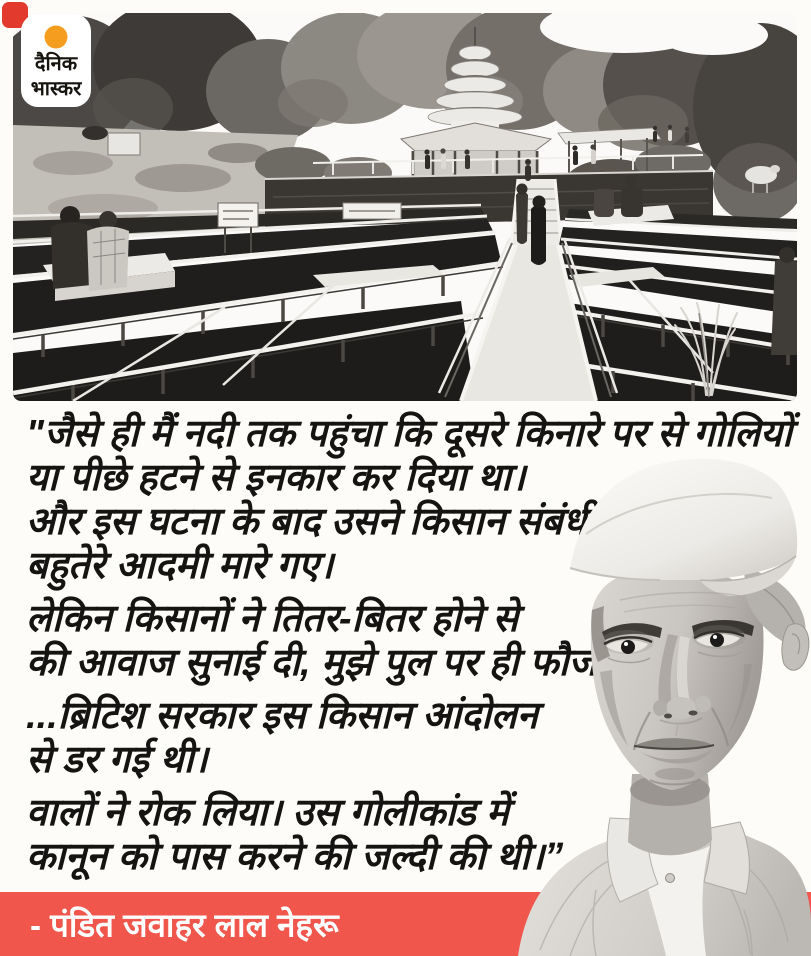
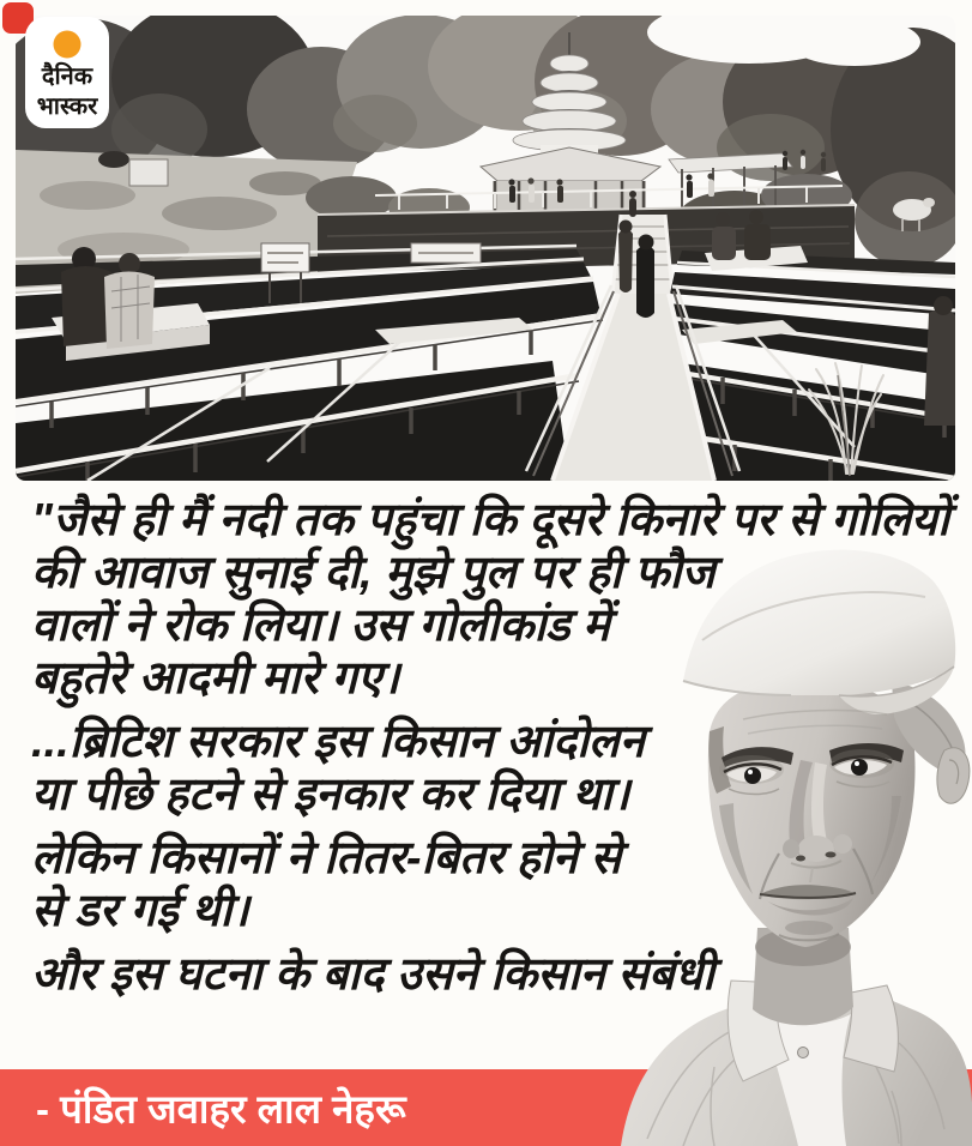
  दैनिक
  भास्कर
  "जैसे ही मैं नदी तक पहुंचा कि दूसरे किनारे पर से गोलियों
- या पीछे हटने से इनकार कर दिया था।
+ की आवाज सुनाई दी, मुझे पुल पर ही फौज
- और इस घटना के बाद उसने किसान संबंधी
+ वालों ने रोक लिया। उस गोलीकांड में
  बहुतेरे आदमी मारे गए।
- लेकिन किसानों ने तितर-बितर होने से
+ ...ब्रिटिश सरकार इस किसान आंदोलन
- की आवाज सुनाई दी, मुझे पुल पर ही फौज
+ या पीछे हटने से इनकार कर दिया था।
- ...ब्रिटिश सरकार इस किसान आंदोलन
+ लेकिन किसानों ने तितर-बितर होने से
  से डर गई थी।
- वालों ने रोक लिया। उस गोलीकांड में
+ और इस घटना के बाद उसने किसान संबंधी
- कानून को पास करने की जल्दी की थी।”
  - पंडित जवाहर लाल नेहरू
